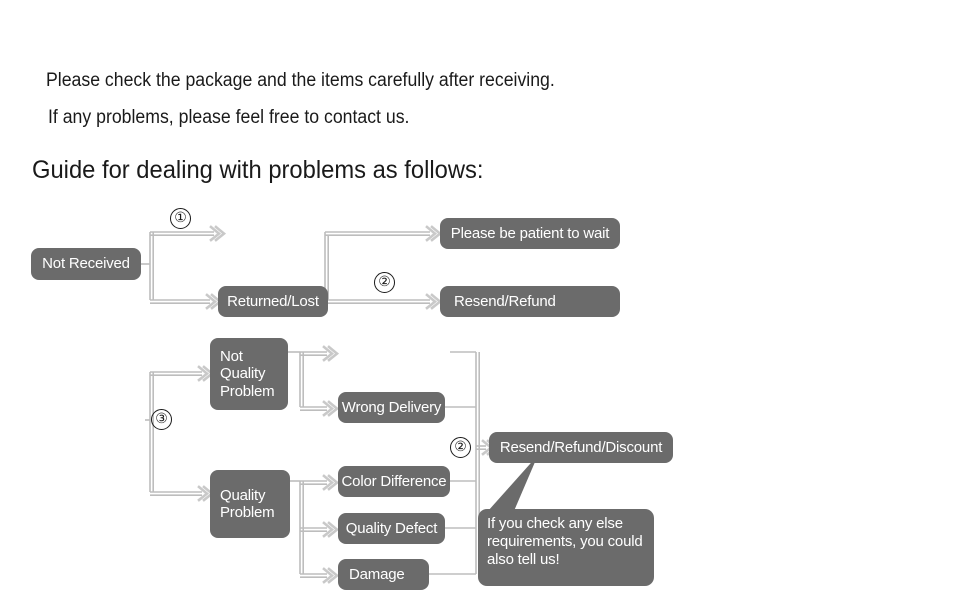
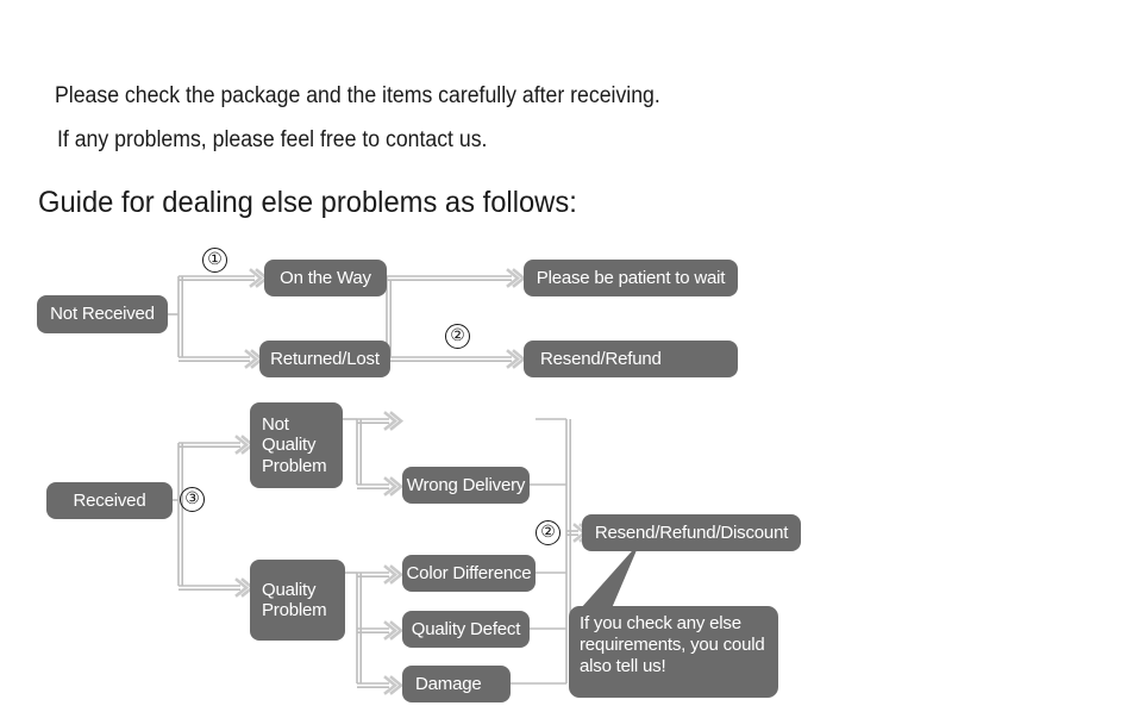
  Please check the package and the items carefully after receiving.
  If any problems, please feel free to contact us.
- Guide for dealing with problems as follows:
+ Guide for dealing else problems as follows:
  Not Received
+ On the Way
  Returned/Lost
  Please be patient to wait
  Resend/Refund
+ Received
  Not
  Quality
  Problem
  Quality
  Problem
  Wrong Delivery
  Color Difference
  Quality Defect
  Damage
  Resend/Refund/Discount
  ①
  ②
  ③
  ②
  If you check any else requirements, you could also tell us!
